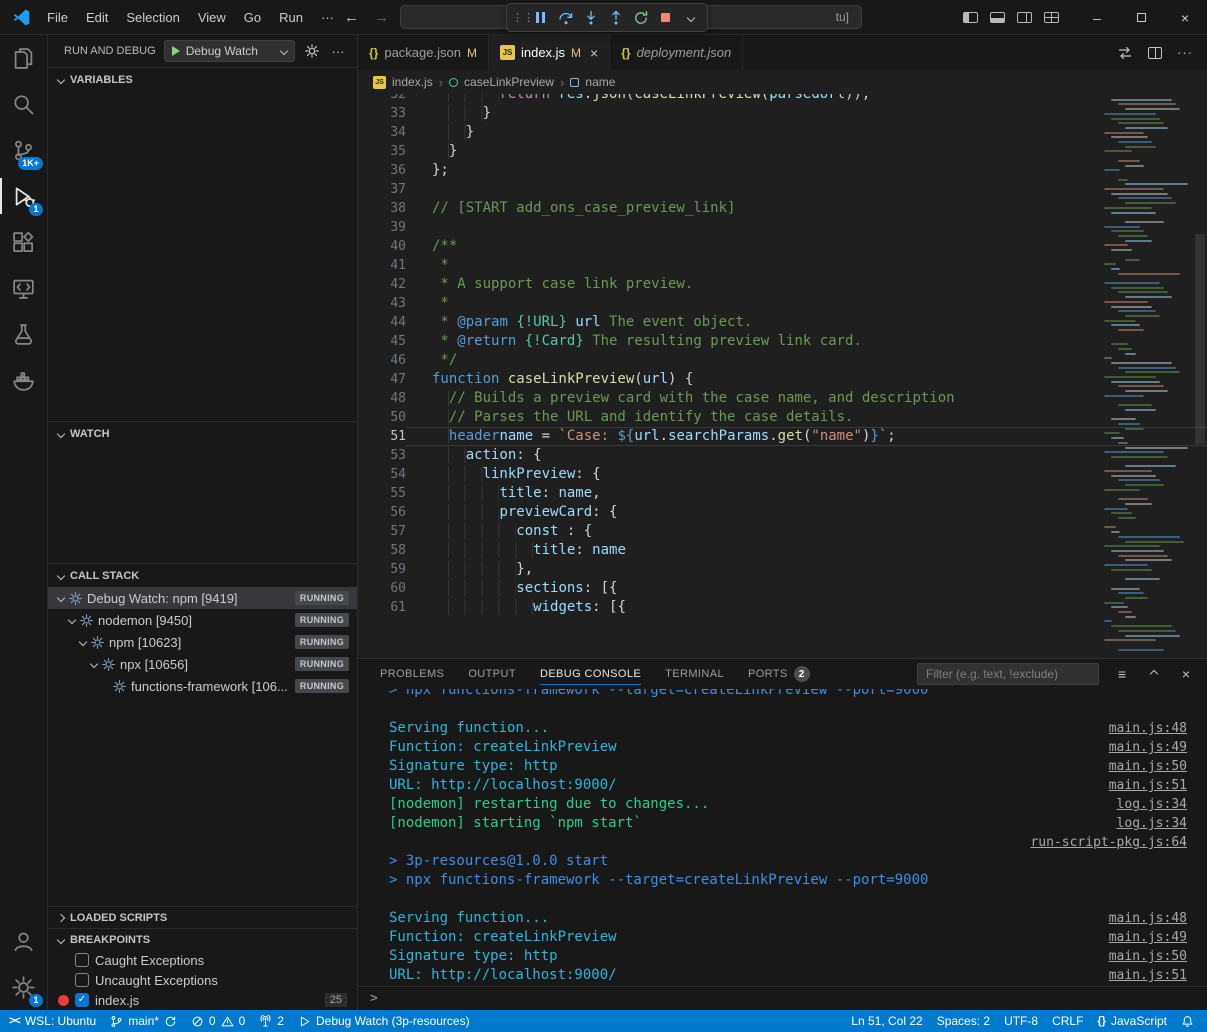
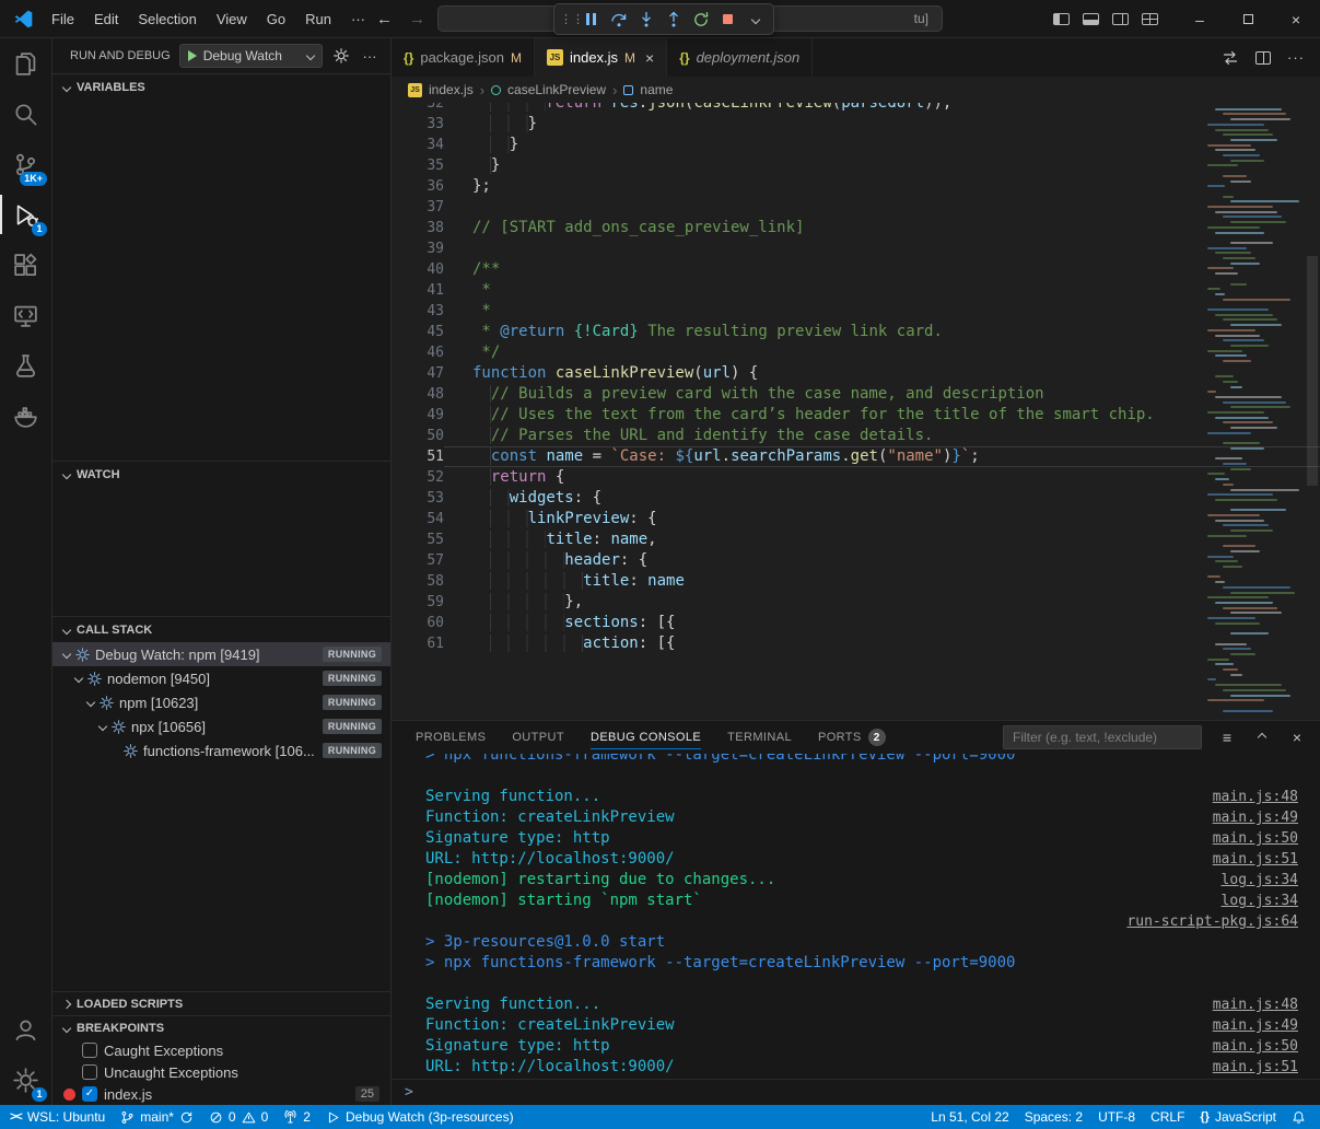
  File
  Edit
  Selection
  View
  Go
  Run
  ···
  ←
  →
  tu]
  –
  ×
  1K+
  1
  1
  RUN AND DEBUG
  Debug Watch
  ···
  VARIABLES
  WATCH
  CALL STACK
  Debug Watch: npm [9419]
  RUNNING
  nodemon [9450]
  RUNNING
  npm [10623]
  RUNNING
  npx [10656]
  RUNNING
  functions-framework [106...
  RUNNING
  LOADED SCRIPTS
  BREAKPOINTS
  Caught Exceptions
  Uncaught Exceptions
  ✓
  index.js
  25
  {}
  package.json
  M
  JS
  index.js
  M
  ×
  {}
  deployment.json
  ···
  index.js
  ›
  caseLinkPreview
  ›
  name
  32
  return res.json(caseLinkPreview(parsedUrl));
  33
  }
  34
  }
  35
  }
  36
  };
  37
  38
  // [START add_ons_case_preview_link]
  39
  40
  /**
  41
  *
- 42
- * A support case link preview.
  43
  *
- 44
- * @param {!URL} url The event object.
  45
  * @return {!Card} The resulting preview link card.
  46
  */
  47
  function caseLinkPreview(url) {
  48
  // Builds a preview card with the case name, and description
+ 49
+ // Uses the text from the card’s header for the title of the smart chip.
  50
  // Parses the URL and identify the case details.
  51
- headername = `Case: ${url.searchParams.get("name")}`;
+ const name = `Case: ${url.searchParams.get("name")}`;
+ 52
+ return {
  53
- action: {
+ widgets: {
  54
  linkPreview: {
  55
  title: name,
- 56
- previewCard: {
  57
- const : {
+ header: {
  58
  title: name
  59
  },
  60
  sections: [{
  61
- widgets: [{
+ action: [{
  PROBLEMS
  OUTPUT
  DEBUG CONSOLE
  TERMINAL
  PORTS
  2
  Filter (e.g. text, !exclude)
  ≡
  ×
  > npx functions-framework --target=createLinkPreview --port=9000
  Serving function...
  main.js:48
  Function: createLinkPreview
  main.js:49
  Signature type: http
  main.js:50
  URL: http://localhost:9000/
  main.js:51
  [nodemon] restarting due to changes...
  log.js:34
  [nodemon] starting `npm start`
  log.js:34
  run-script-pkg.js:64
  > 3p-resources@1.0.0 start
  > npx functions-framework --target=createLinkPreview --port=9000
  Serving function...
  main.js:48
  Function: createLinkPreview
  main.js:49
  Signature type: http
  main.js:50
  URL: http://localhost:9000/
  main.js:51
  >
  ><
  WSL: Ubuntu
  main*
  0
  0
  2
  Debug Watch (3p-resources)
  Ln 51, Col 22
  Spaces: 2
  UTF-8
  CRLF
  {}
  JavaScript
